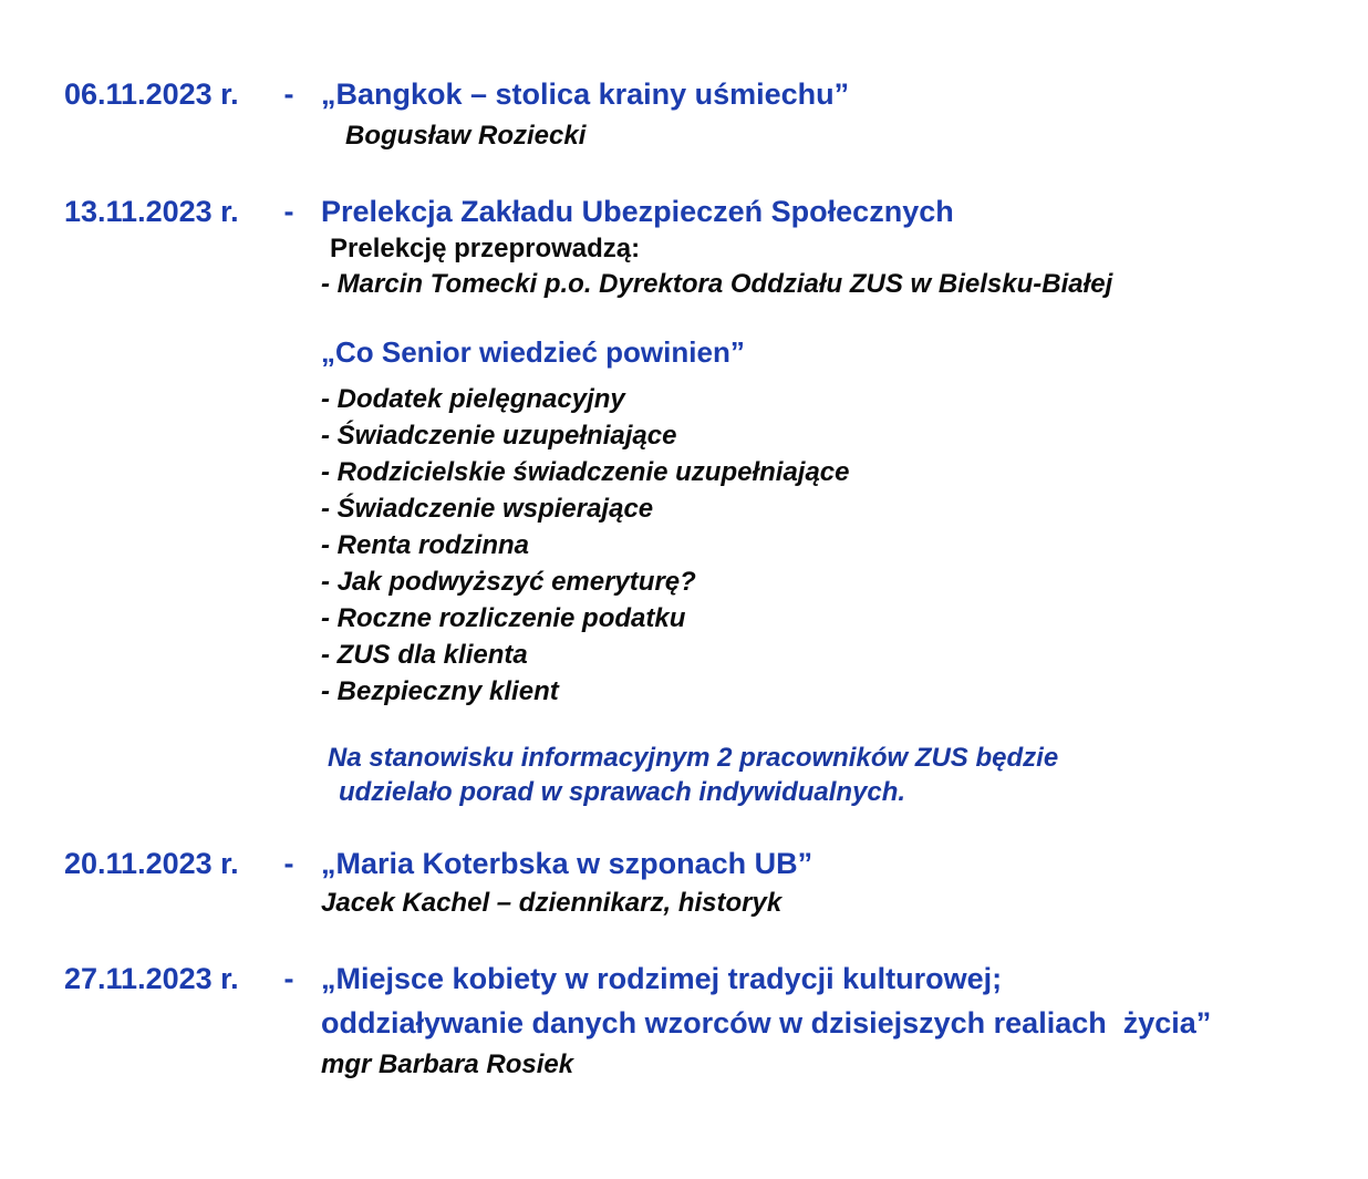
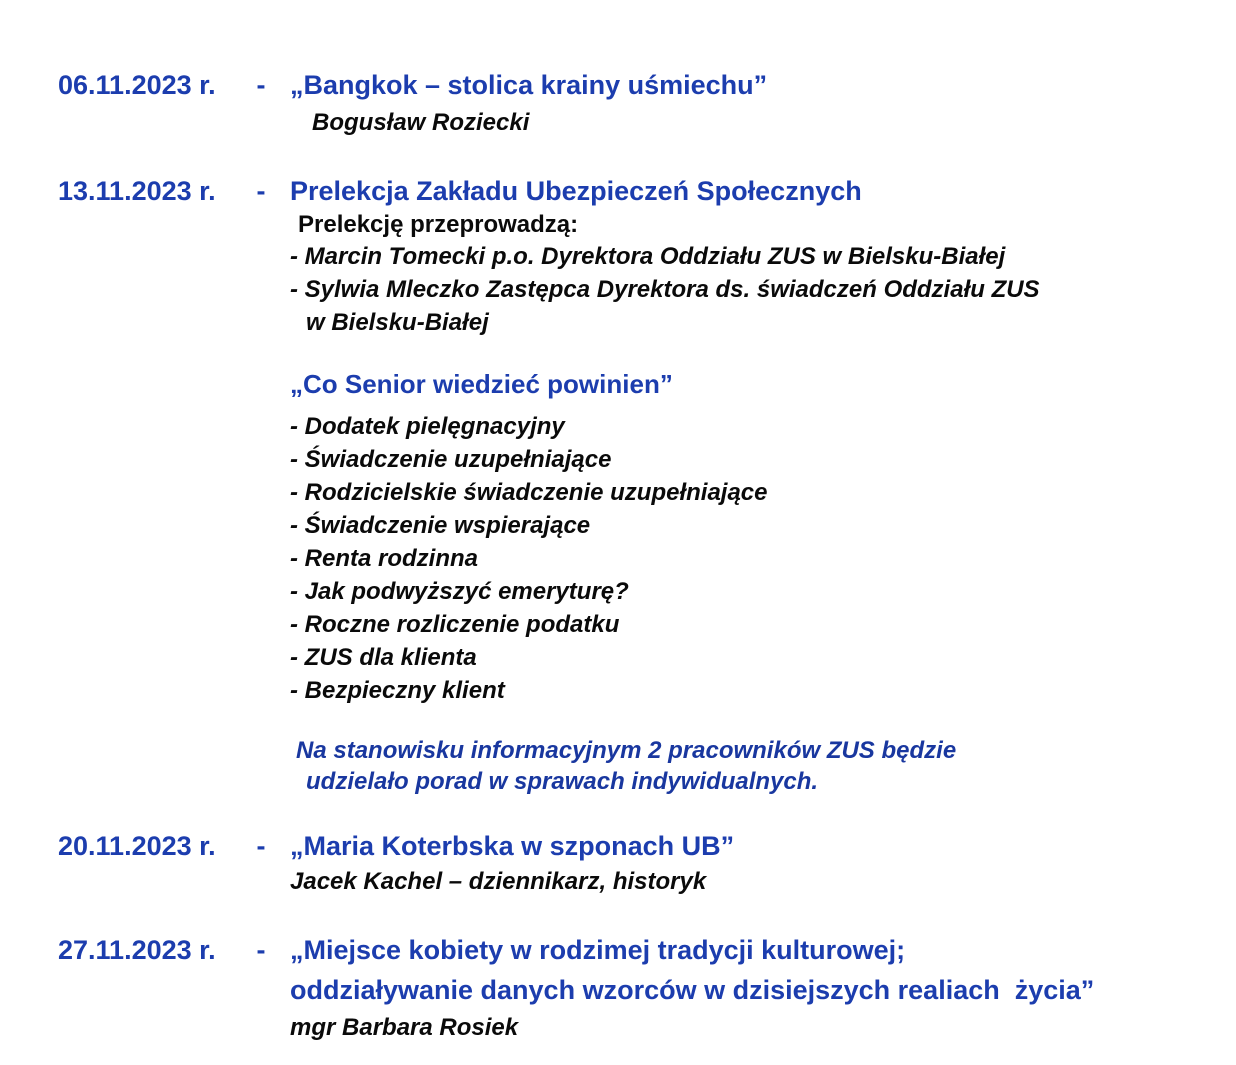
  06.11.2023 r.
  -
  „Bangkok – stolica krainy uśmiechu”
  Bogusław Roziecki
  13.11.2023 r.
  -
  Prelekcja Zakładu Ubezpieczeń Społecznych
  Prelekcję przeprowadzą:
  - Marcin Tomecki p.o. Dyrektora Oddziału ZUS w Bielsku-Białej
+ - Sylwia Mleczko Zastępca Dyrektora ds. świadczeń Oddziału ZUS
+ w Bielsku-Białej
  „Co Senior wiedzieć powinien”
  - Dodatek pielęgnacyjny
  - Świadczenie uzupełniające
  - Rodzicielskie świadczenie uzupełniające
  - Świadczenie wspierające
  - Renta rodzinna
  - Jak podwyższyć emeryturę?
  - Roczne rozliczenie podatku
  - ZUS dla klienta
  - Bezpieczny klient
  Na stanowisku informacyjnym 2 pracowników ZUS będzie
  udzielało porad w sprawach indywidualnych.
  20.11.2023 r.
  -
  „Maria Koterbska w szponach UB”
  Jacek Kachel – dziennikarz, historyk
  27.11.2023 r.
  -
  „Miejsce kobiety w rodzimej tradycji kulturowej;
  oddziaływanie danych wzorców w dzisiejszych realiach życia”
  mgr Barbara Rosiek
